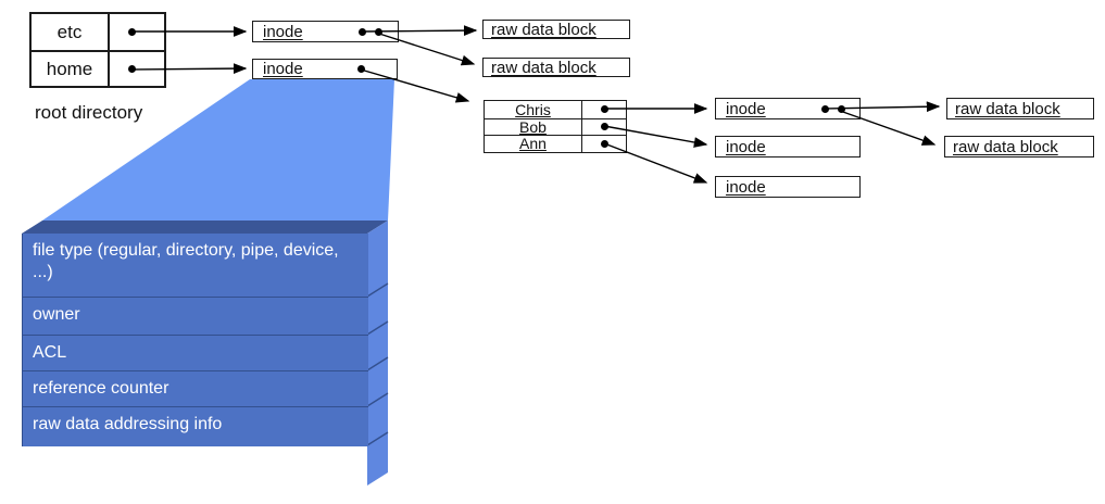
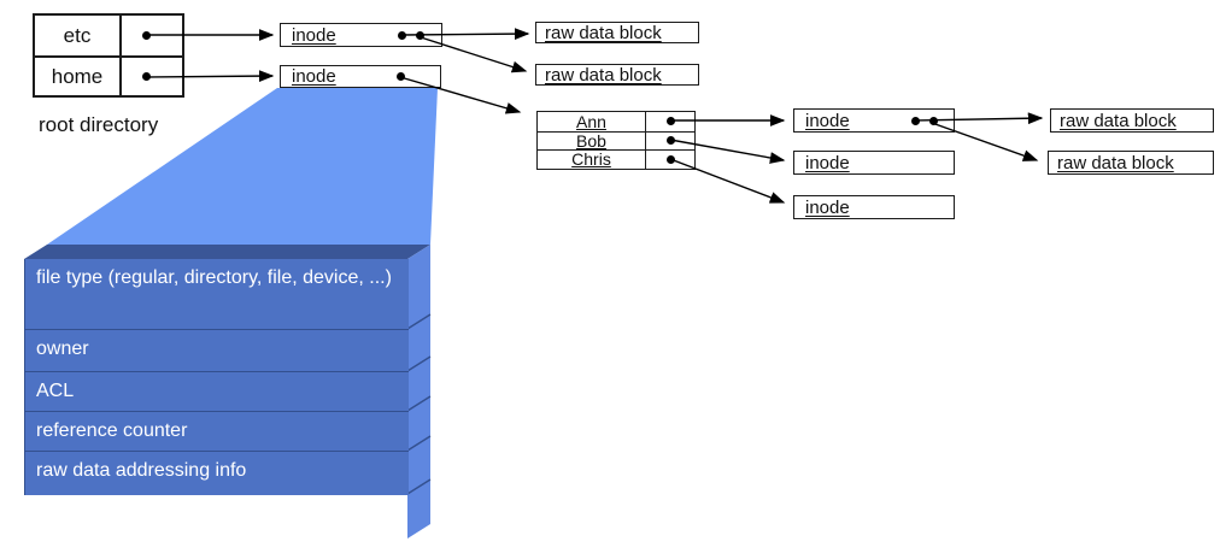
  etc
  home
  root directory
  inode
  inode
  raw data block
  raw data block
- Chris
+ Ann
  Bob
- Ann
+ Chris
  inode
  inode
  inode
  raw data block
  raw data block
- file type (regular, directory, pipe, device, ...)
+ file type (regular, directory, file, device, ...)
  owner
  ACL
  reference counter
  raw data addressing info
